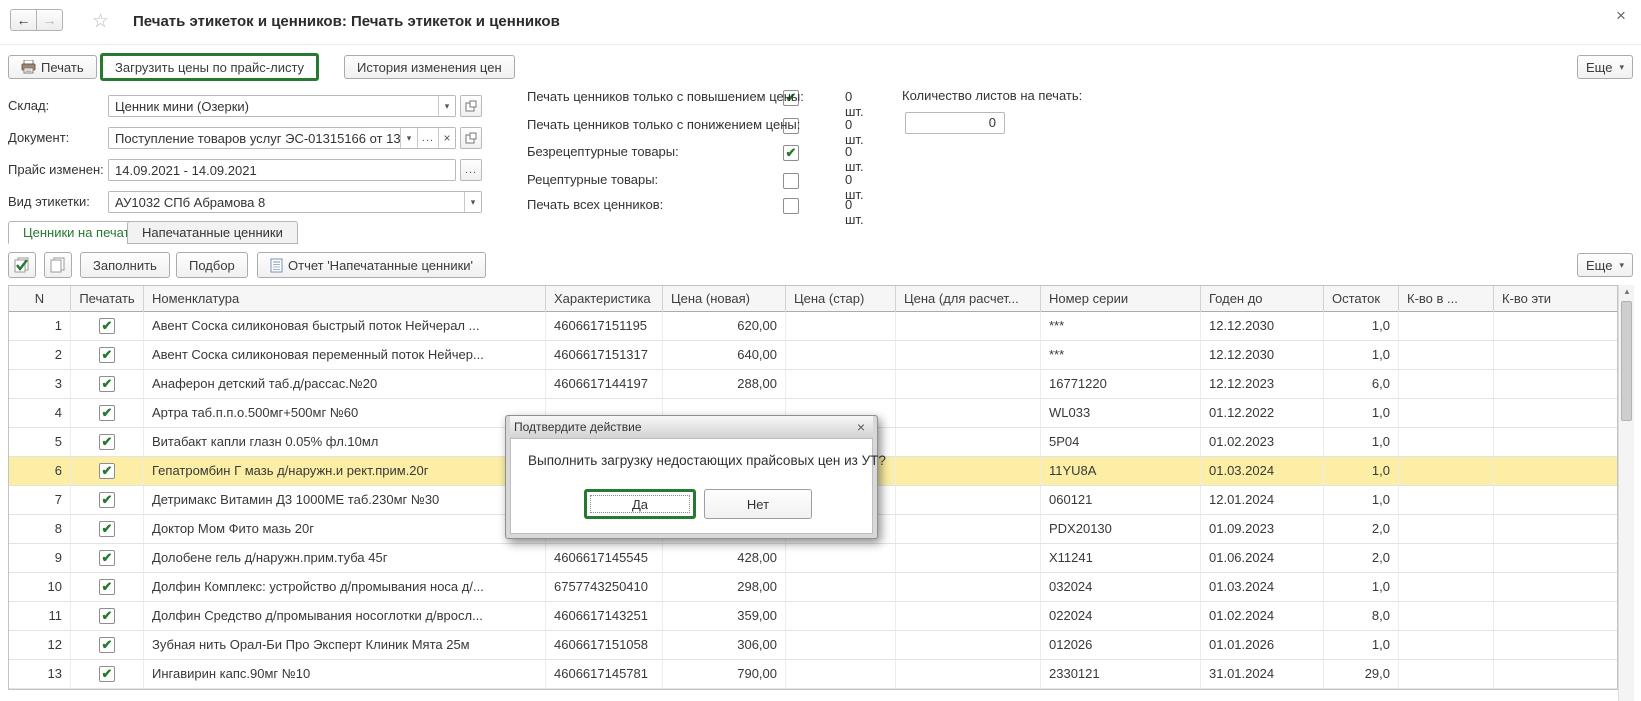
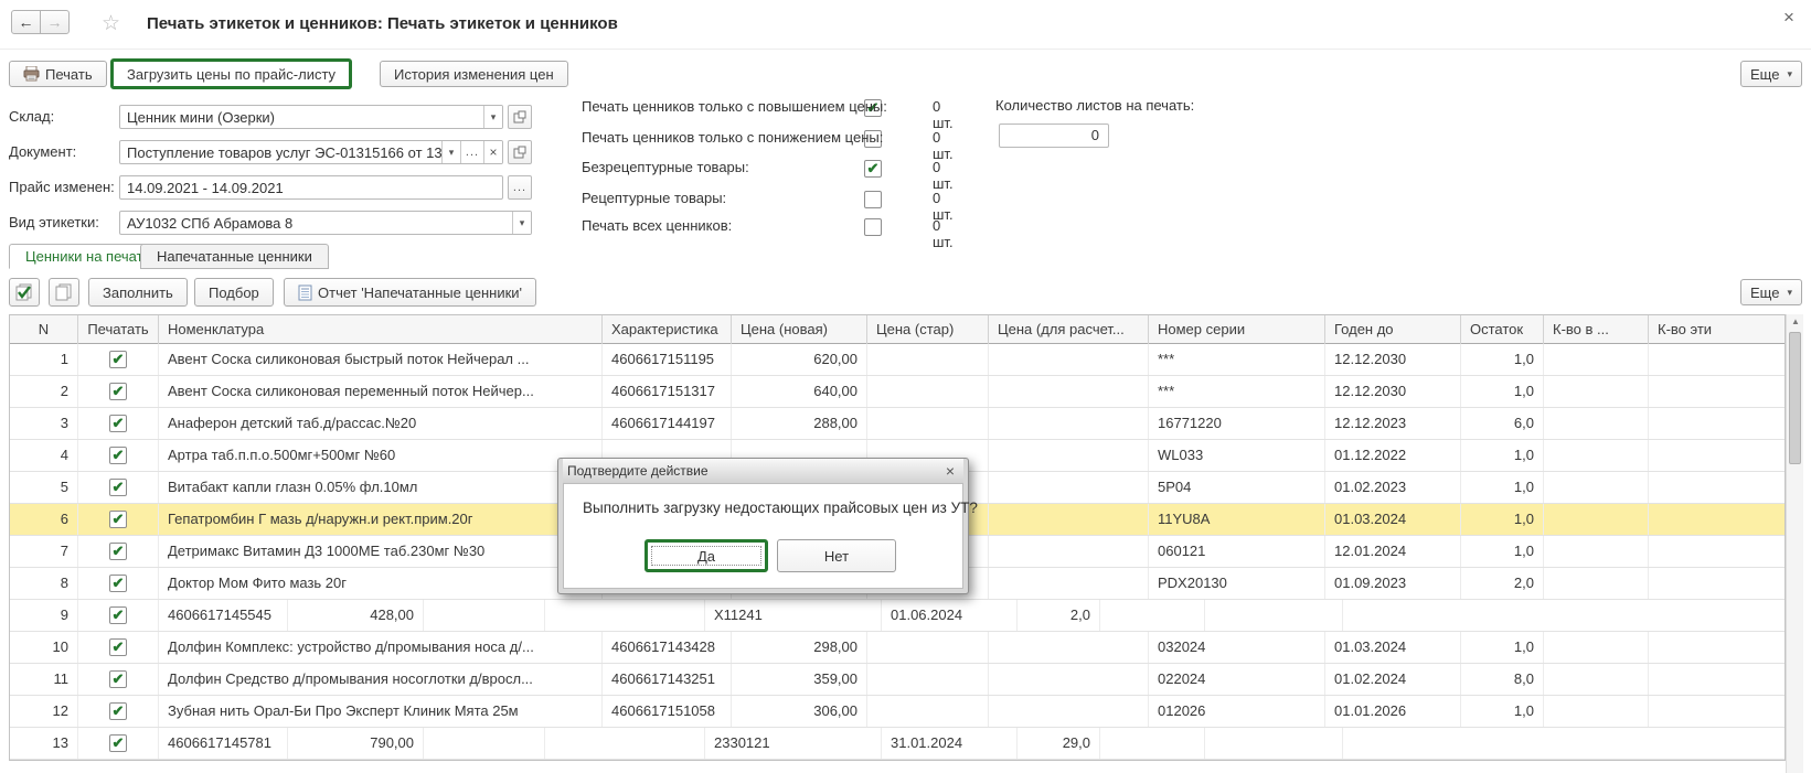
  ←
  →
  ☆
  Печать этикеток и ценников: Печать этикеток и ценников
  ×
  Печать
  Загрузить цены по прайс-листу
  История изменения цен
  Еще
  ▾
  Склад:
  Ценник мини (Озерки)
  ▾
  Документ:
  Поступление товаров услуг ЭС-01315166 от 13
  ▾
  ...
  ×
  Прайс изменен:
  14.09.2021 - 14.09.2021
  ...
  Вид этикетки:
  АУ1032 СПб Абрамова 8
  ▾
  ✔
  Печать ценников только с повышением цены:
  0 шт.
  Печать ценников только с понижением цены:
  0 шт.
  ✔
  Безрецептурные товары:
  0 шт.
  Рецептурные товары:
  0 шт.
  Печать всех ценников:
  0 шт.
  Количество листов на печать:
  0
  Ценники на печа
  Напечатанные ценники
  Заполнить
  Подбор
  Отчет 'Напечатанные ценники'
  Еще
  ▾
  N
  Печатать
  Номенклатура
  Характеристика
  Цена (новая)
  Цена (стар)
  Цена (для расчет...
  Номер серии
  Годен до
  Остаток
  К-во в ...
  К-во эти
  1
  ✔
  Авент Соска силиконовая быстрый поток Нейчерал ...
  4606617151195
  620,00
  ***
  12.12.2030
  1,0
  2
  ✔
  Авент Соска силиконовая переменный поток Нейчер...
  4606617151317
  640,00
  ***
  12.12.2030
  1,0
  3
  ✔
  Анаферон детский таб.д/рассас.№20
  4606617144197
  288,00
  16771220
  12.12.2023
  6,0
  4
  ✔
  Артра таб.п.п.о.500мг+500мг №60
  WL033
  01.12.2022
  1,0
  5
  ✔
  Витабакт капли глазн 0.05% фл.10мл
  5P04
  01.02.2023
  1,0
  6
  ✔
  Гепатромбин Г мазь д/наружн.и рект.прим.20г
  11YU8A
  01.03.2024
  1,0
  7
  ✔
  Детримакс Витамин Д3 1000МЕ таб.230мг №30
  060121
  12.01.2024
  1,0
  8
  ✔
  Доктор Мом Фито мазь 20г
  PDX20130
  01.09.2023
  2,0
  9
  ✔
- Долобене гель д/наружн.прим.туба 45г
  4606617145545
  428,00
  X11241
  01.06.2024
  2,0
  10
  ✔
  Долфин Комплекс: устройство д/промывания носа д/...
- 6757743250410
+ 4606617143428
  298,00
  032024
  01.03.2024
  1,0
  11
  ✔
  Долфин Средство д/промывания носоглотки д/вросл...
  4606617143251
  359,00
  022024
  01.02.2024
  8,0
  12
  ✔
  Зубная нить Орал-Би Про Эксперт Клиник Мята 25м
  4606617151058
  306,00
  012026
  01.01.2026
  1,0
  13
  ✔
- Ингавирин капс.90мг №10
  4606617145781
  790,00
  2330121
  31.01.2024
  29,0
  ▲
  Подтвердите действие
  ×
  Выполнить загрузку недостающих прайсовых цен из УТ?
  Да
  Нет
